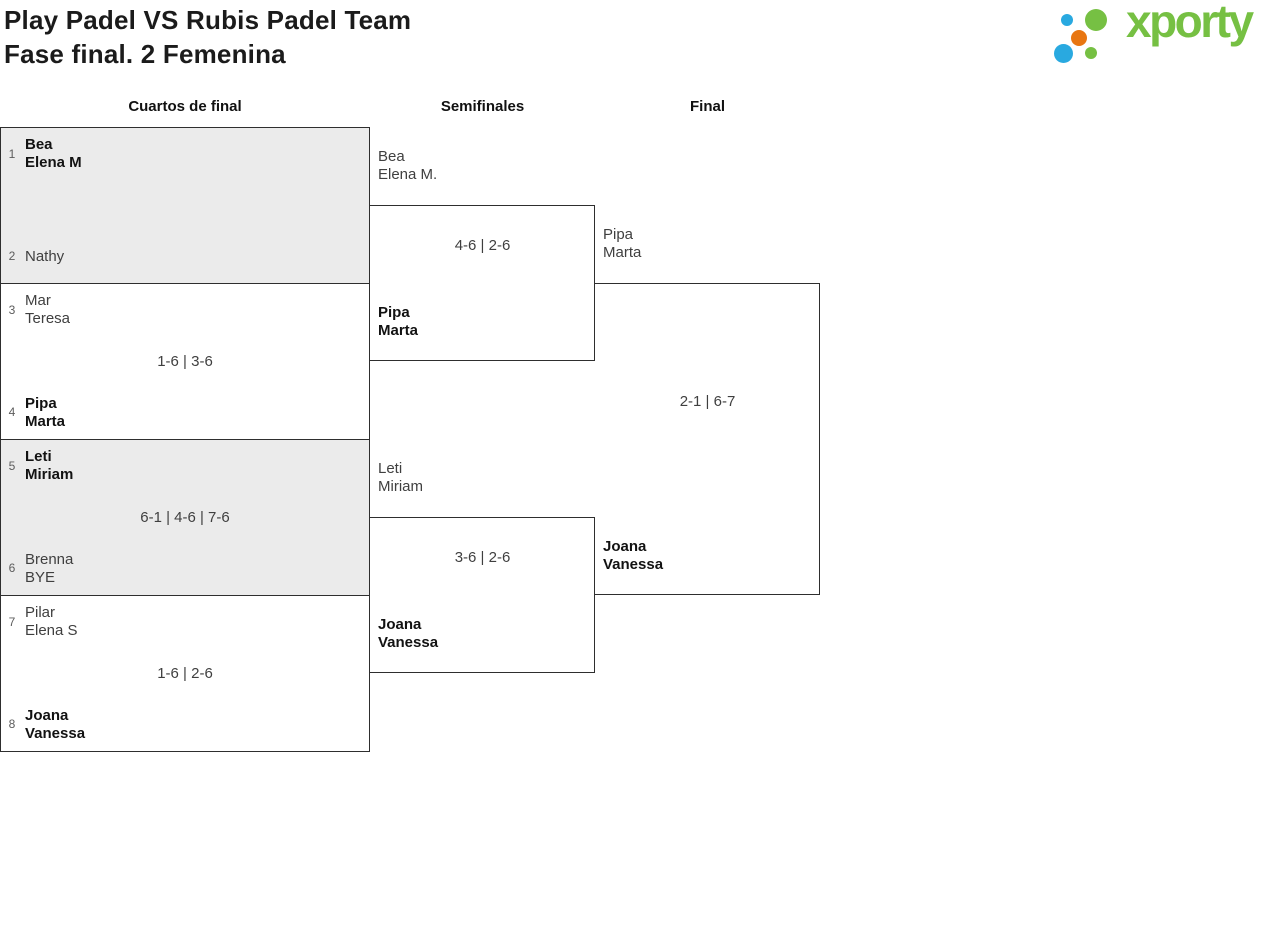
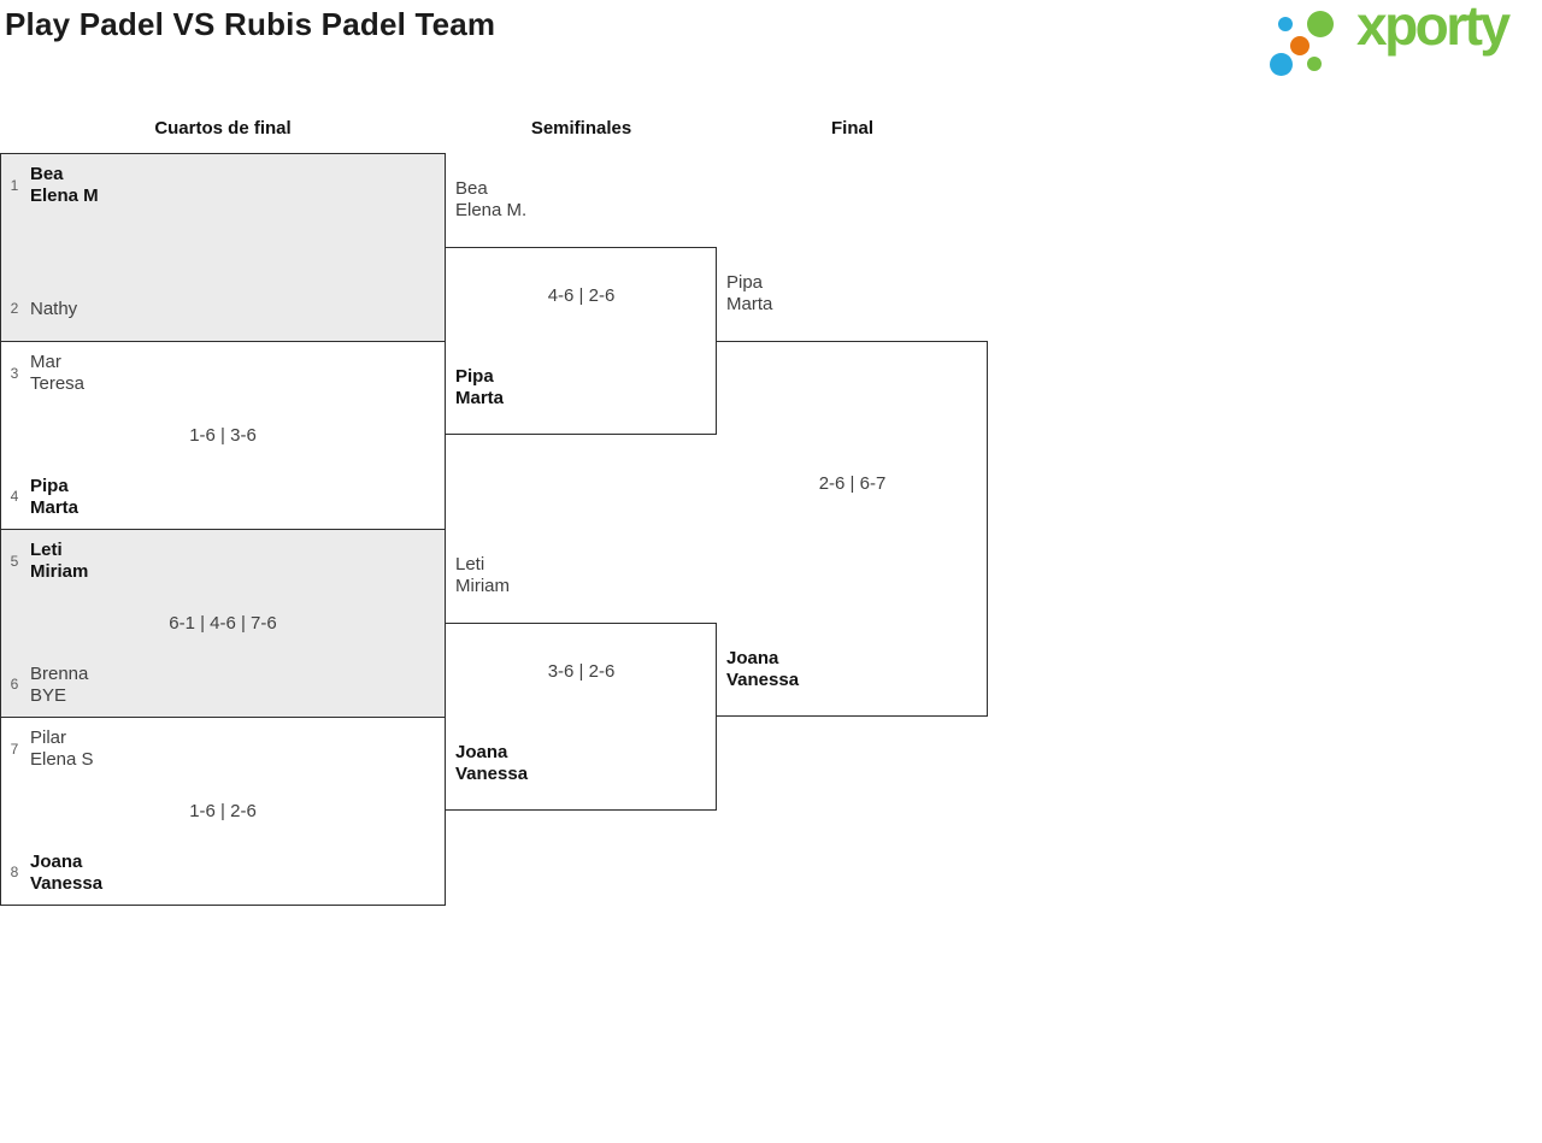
  Play Padel VS Rubis Padel Team
- Fase final. 2 Femenina
  xporty
  Cuartos de final
  Semifinales
  Final
  1
  Bea
  Elena M
  2
  Nathy
  3
  Mar
  Teresa
  1-6 | 3-6
  4
  Pipa
  Marta
  5
  Leti
  Miriam
  6-1 | 4-6 | 7-6
  6
  Brenna
  BYE
  7
  Pilar
  Elena S
  1-6 | 2-6
  8
  Joana
  Vanessa
  Bea
  Elena M.
  4-6 | 2-6
  Pipa
  Marta
  Leti
  Miriam
  3-6 | 2-6
  Joana
  Vanessa
  Pipa
  Marta
- 2-1 | 6-7
+ 2-6 | 6-7
  Joana
  Vanessa
